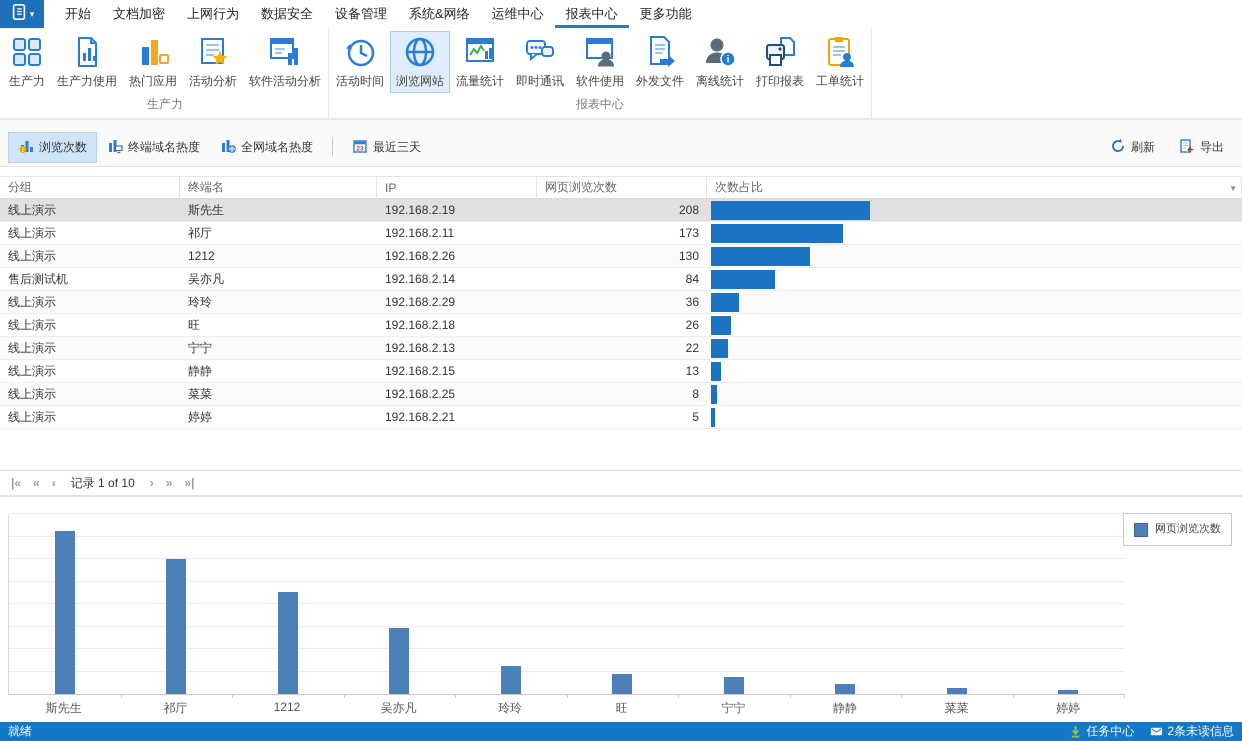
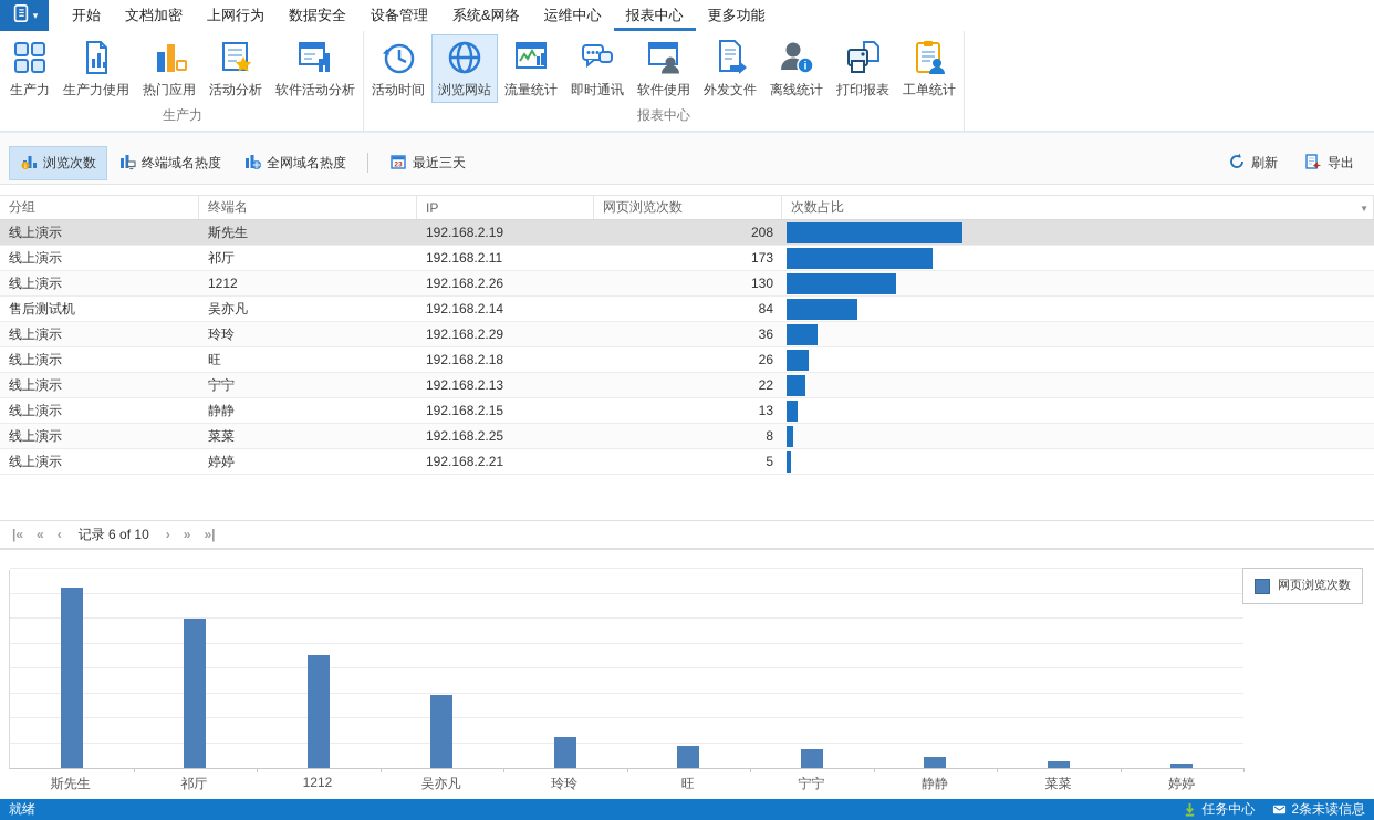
  ▾
  开始
  文档加密
  上网行为
  数据安全
  设备管理
  系统&网络
  运维中心
  报表中心
  更多功能
  生产力
  生产力使用
  热门应用
  活动分析
  软件活动分析
  生产力
  活动时间
  浏览网站
  流量统计
  即时通讯
  软件使用
  外发文件
  i
  离线统计
  打印报表
  工单统计
  报表中心
  浏览次数
  终端域名热度
  全网域名热度
  最近三天
  刷新
  导出
  分组
  终端名
  IP
  网页浏览次数
  次数占比
  ▼
  线上演示
  斯先生
  192.168.2.19
  208
  线上演示
  祁厅
  192.168.2.11
  173
  线上演示
  1212
  192.168.2.26
  130
  售后测试机
  吴亦凡
  192.168.2.14
  84
  线上演示
  玲玲
  192.168.2.29
  36
  线上演示
  旺
  192.168.2.18
  26
  线上演示
  宁宁
  192.168.2.13
  22
  线上演示
  静静
  192.168.2.15
  13
  线上演示
  菜菜
  192.168.2.25
  8
  线上演示
  婷婷
  192.168.2.21
  5
  |«
  «
  ‹
- 记录 1 of 10
+ 记录 6 of 10
  ›
  »
  »|
  斯先生
  祁厅
  1212
  吴亦凡
  玲玲
  旺
  宁宁
  静静
  菜菜
  婷婷
  网页浏览次数
  就绪
  任务中心
  2条未读信息
